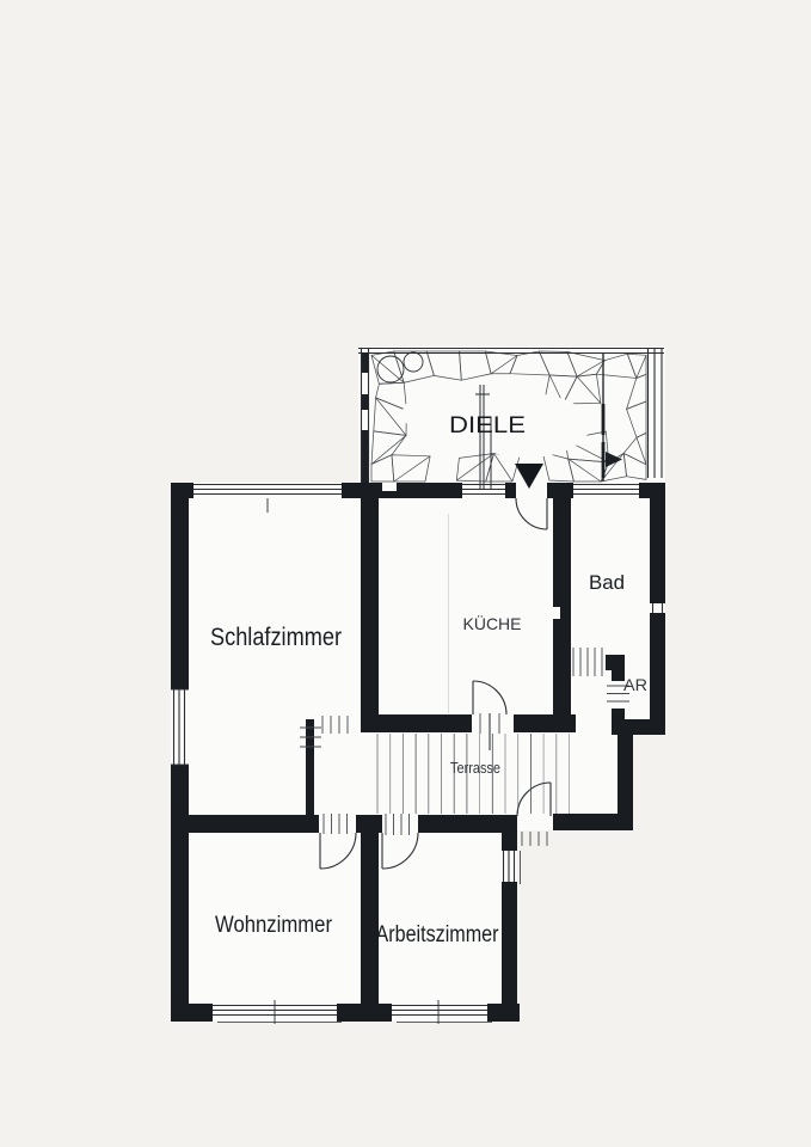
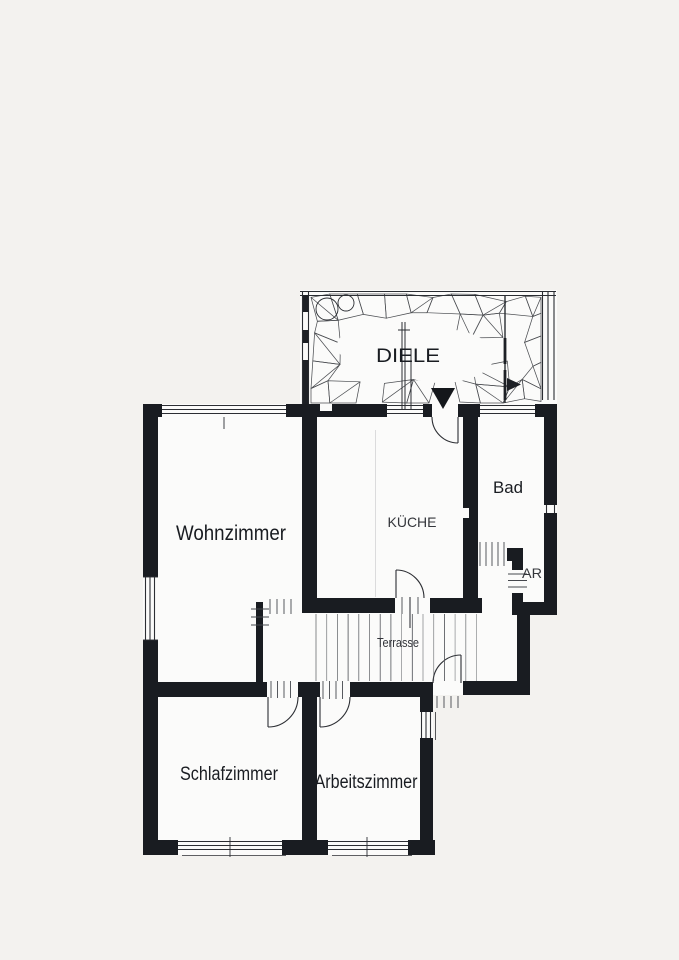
  DIELE
- Schlafzimmer
+ Wohnzimmer
  KÜCHE
  Bad
  AR
  Terrasse
- Wohnzimmer
+ Schlafzimmer
  Arbeitszimmer
